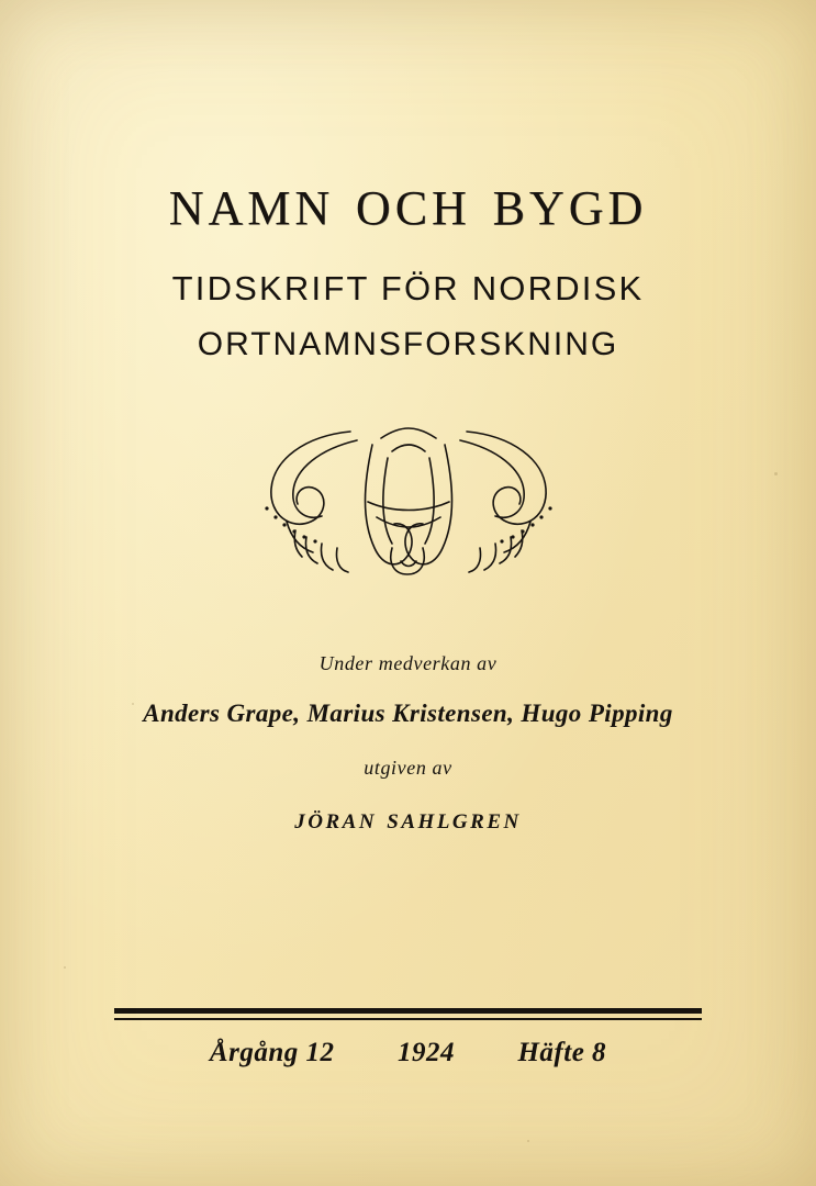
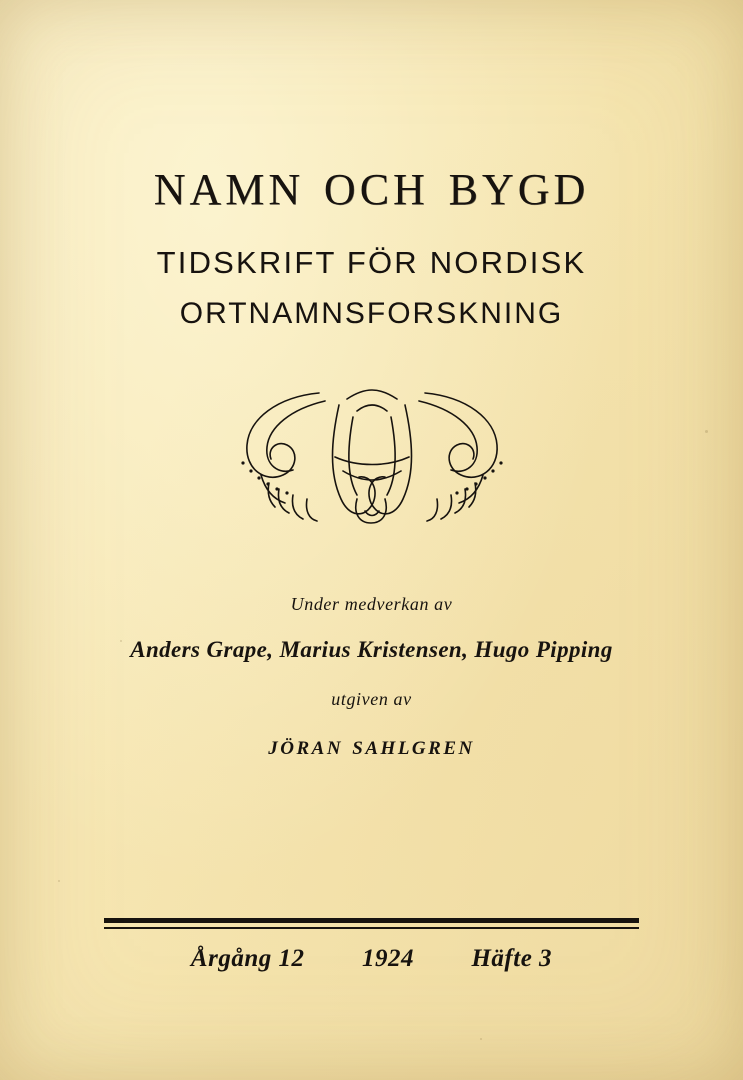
  namn och bygd
  TIDSKRIFT FÖR NORDISK
  ORTNAMNSFORSKNING
  Under medverkan av
  Anders Grape, Marius Kristensen, Hugo Pipping
  utgiven av
  jöran sahlgren
- Årgång 12 1924 Häfte 8
+ Årgång 12 1924 Häfte 3
